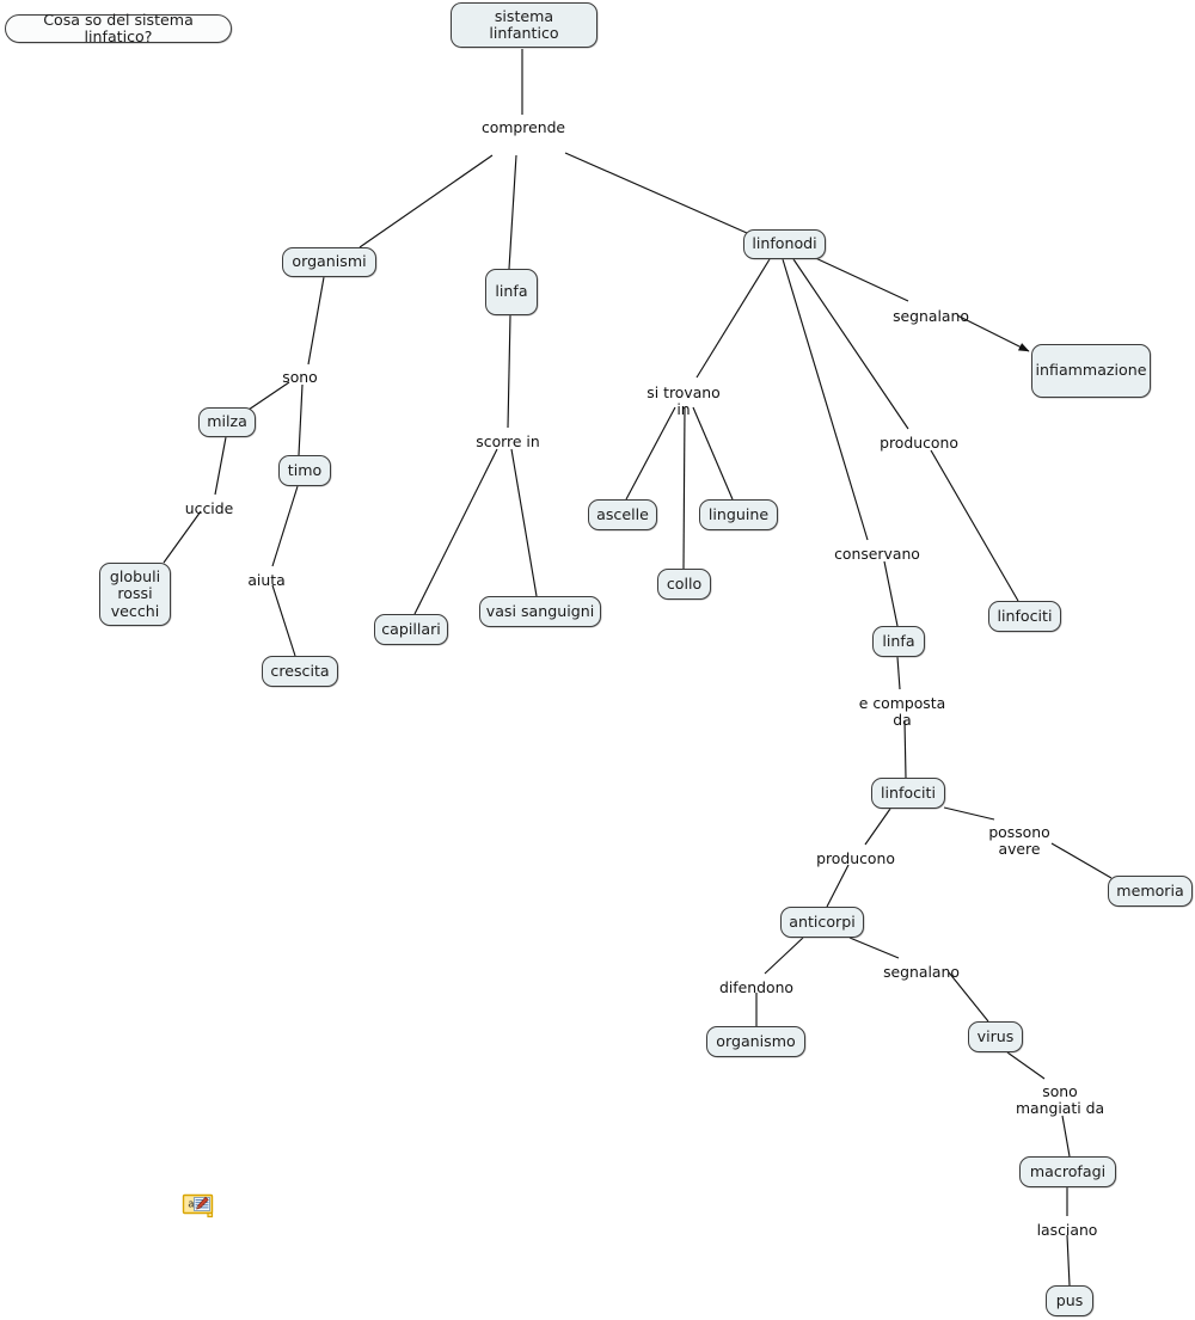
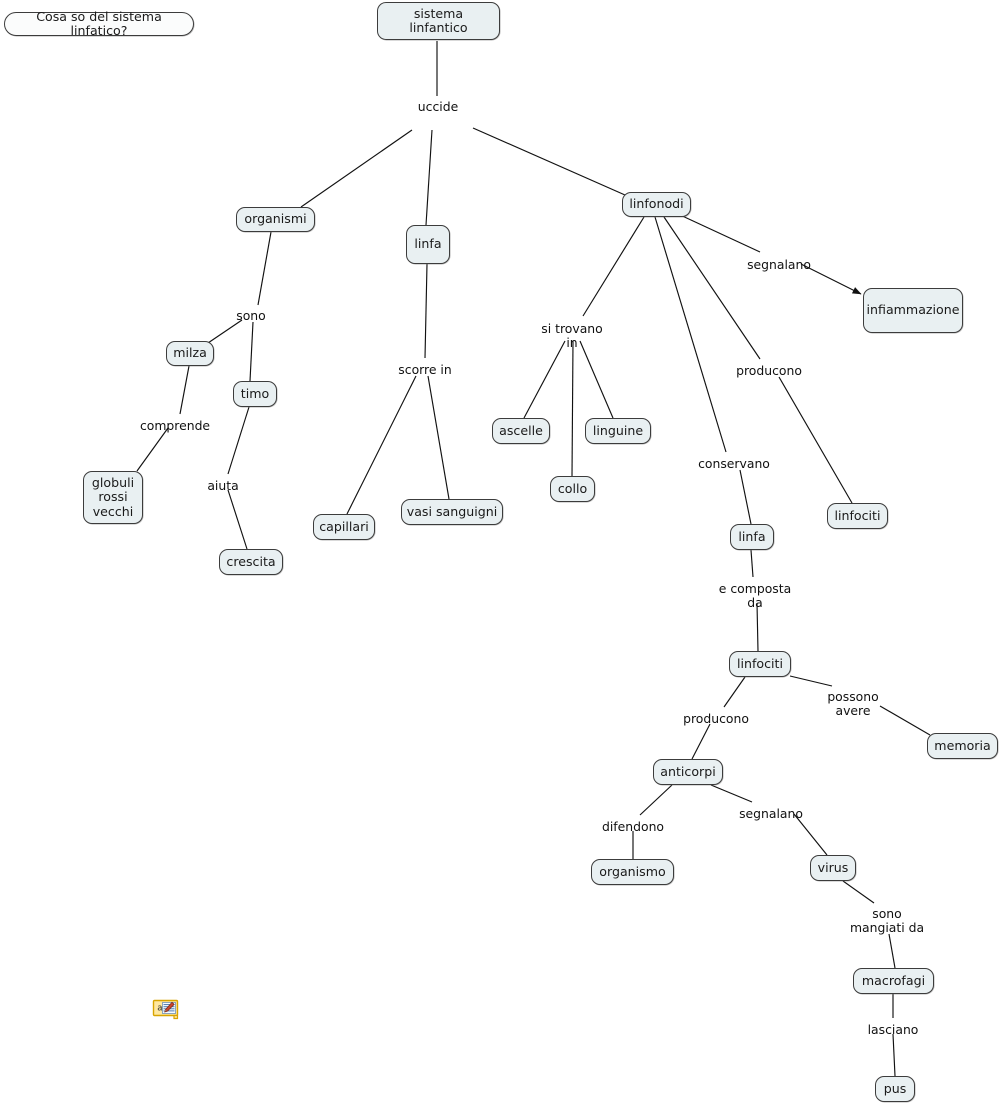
  Cosa so del sistema linfatico?
  sistema
  linfantico
  organismi
  linfa
  linfonodi
  infiammazione
  milza
  timo
  globuli
  rossi
  vecchi
  crescita
  capillari
  vasi sanguigni
  ascelle
  collo
  linguine
  linfa
  linfociti
  linfociti
  memoria
  anticorpi
  organismo
  virus
  macrofagi
  pus
- comprende
+ uccide
  sono
  scorre in
  si trovano
  in
  segnalano
  producono
  conservano
- uccide
+ comprende
  aiuta
  e composta
  da
  producono
  possono
  avere
  difendono
  segnalano
  sono
  mangiati da
  lasciano
  a
